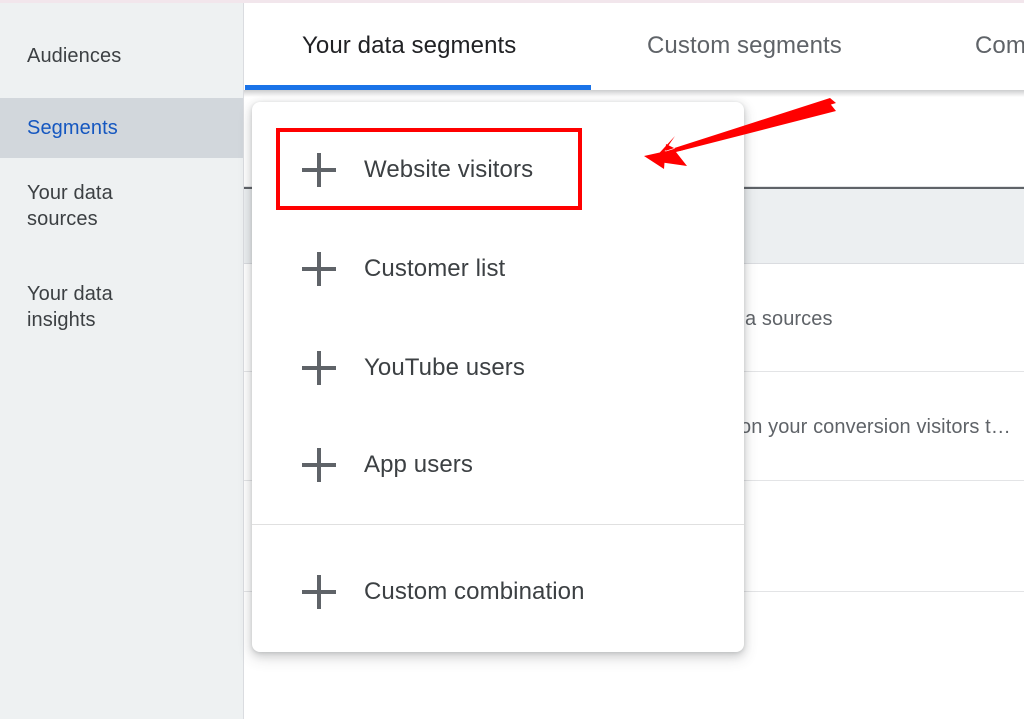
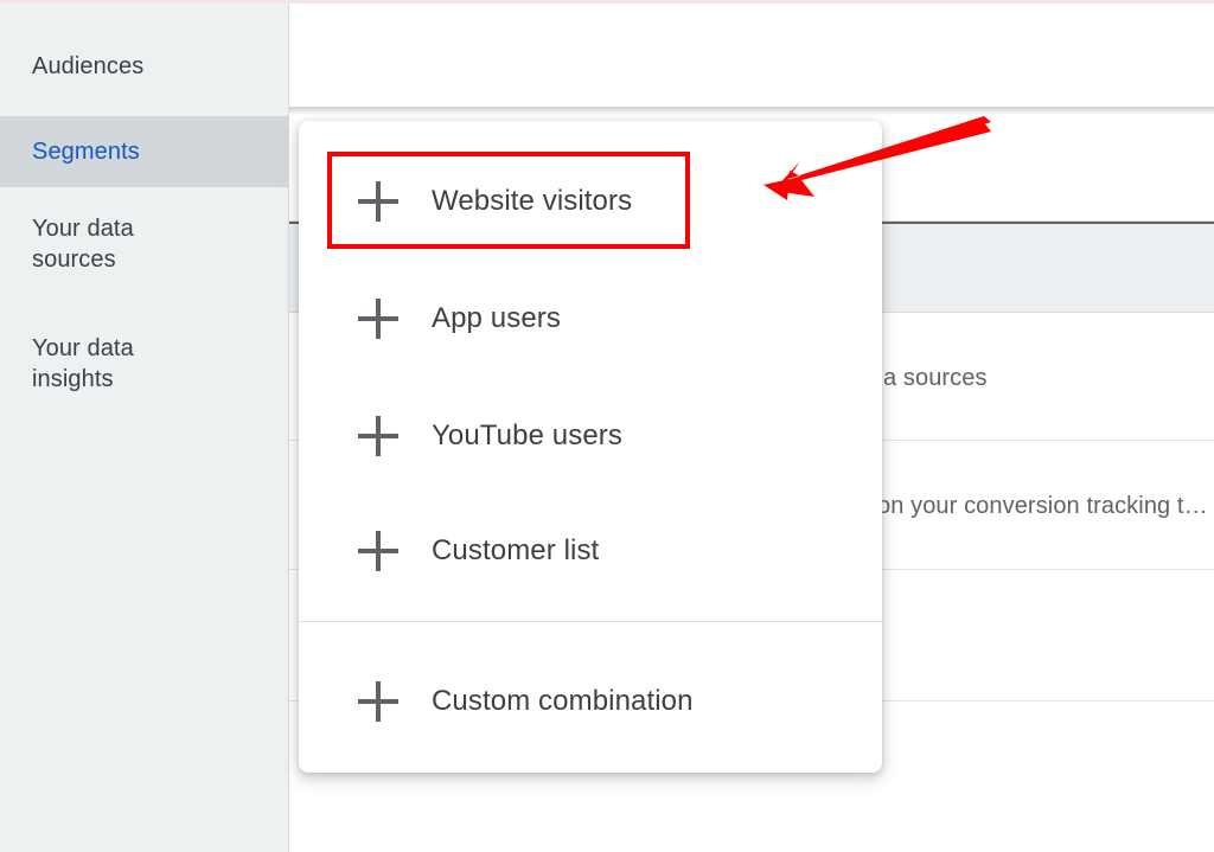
  a sources
- on your conversion visitors t…
+ on your conversion tracking t…
- Your data segments
- Custom segments
- Com
  Audiences
  Segments
  Your data
  sources
  Your data
  insights
  Website visitors
- Customer list
+ App users
  YouTube users
- App users
+ Customer list
  Custom combination
